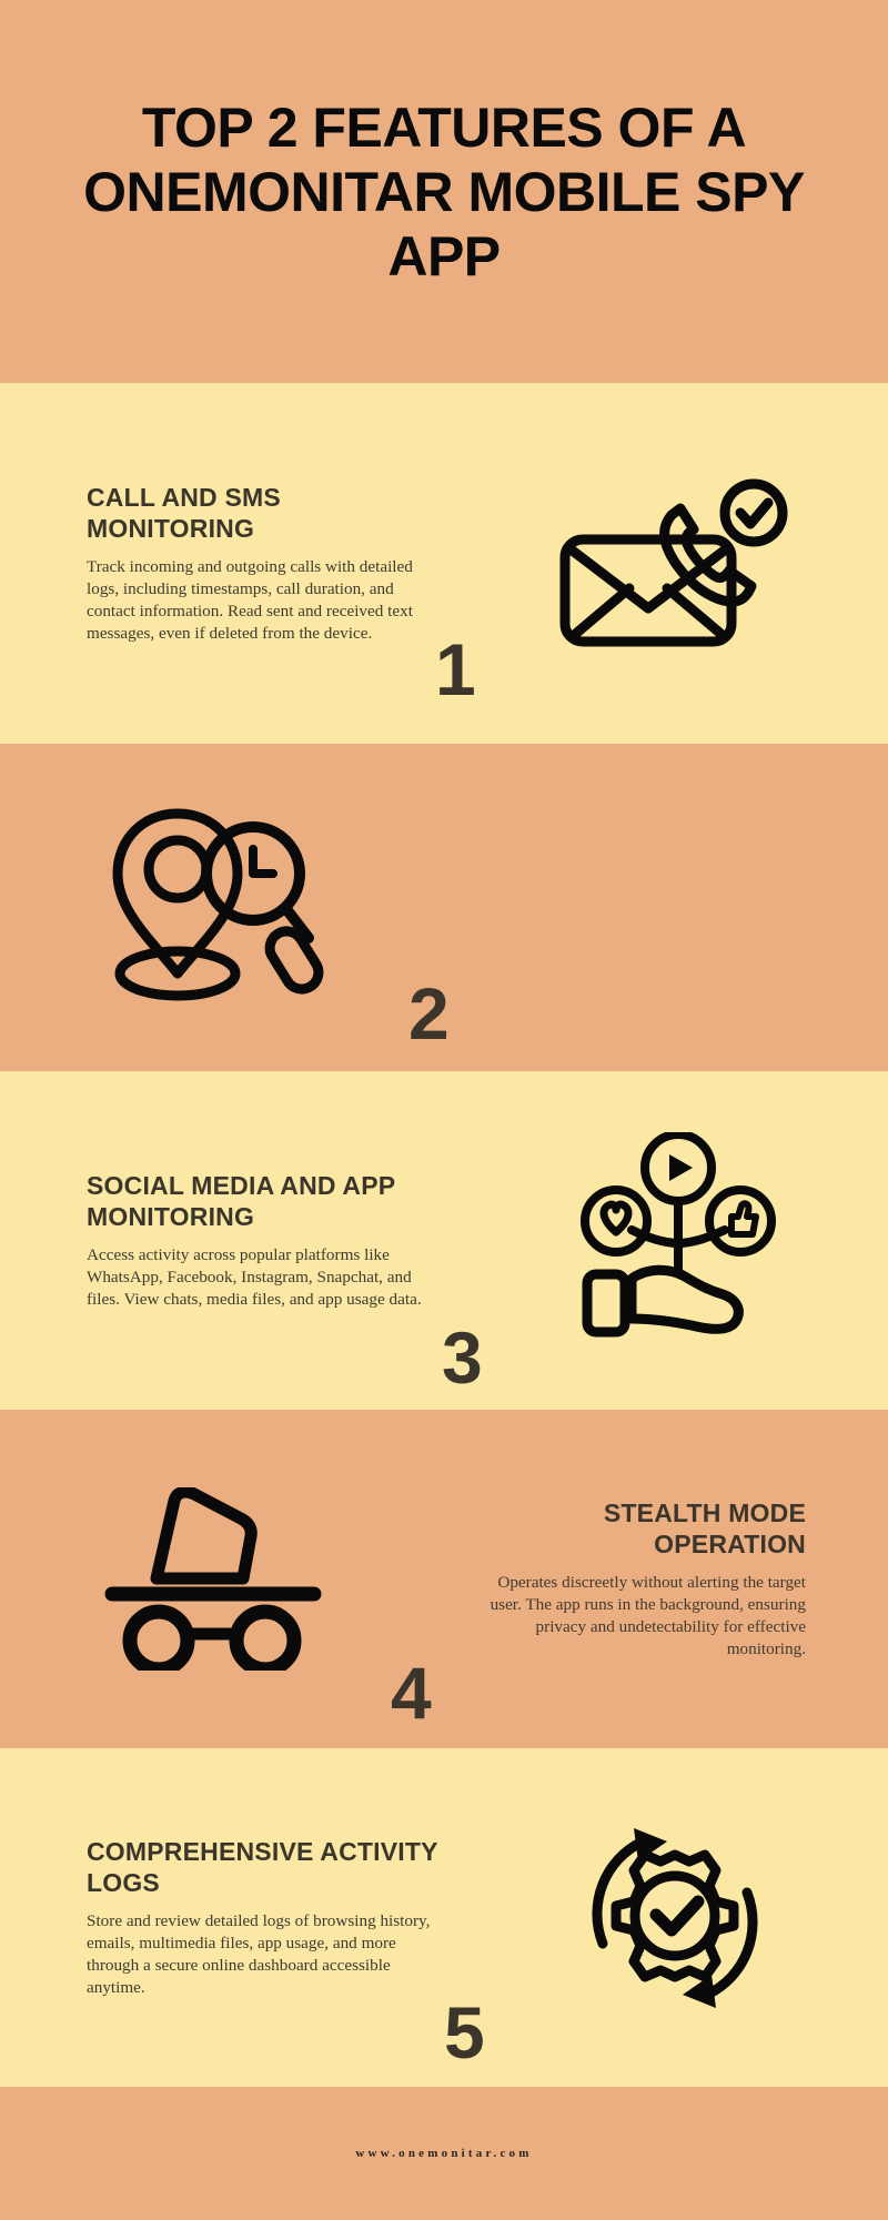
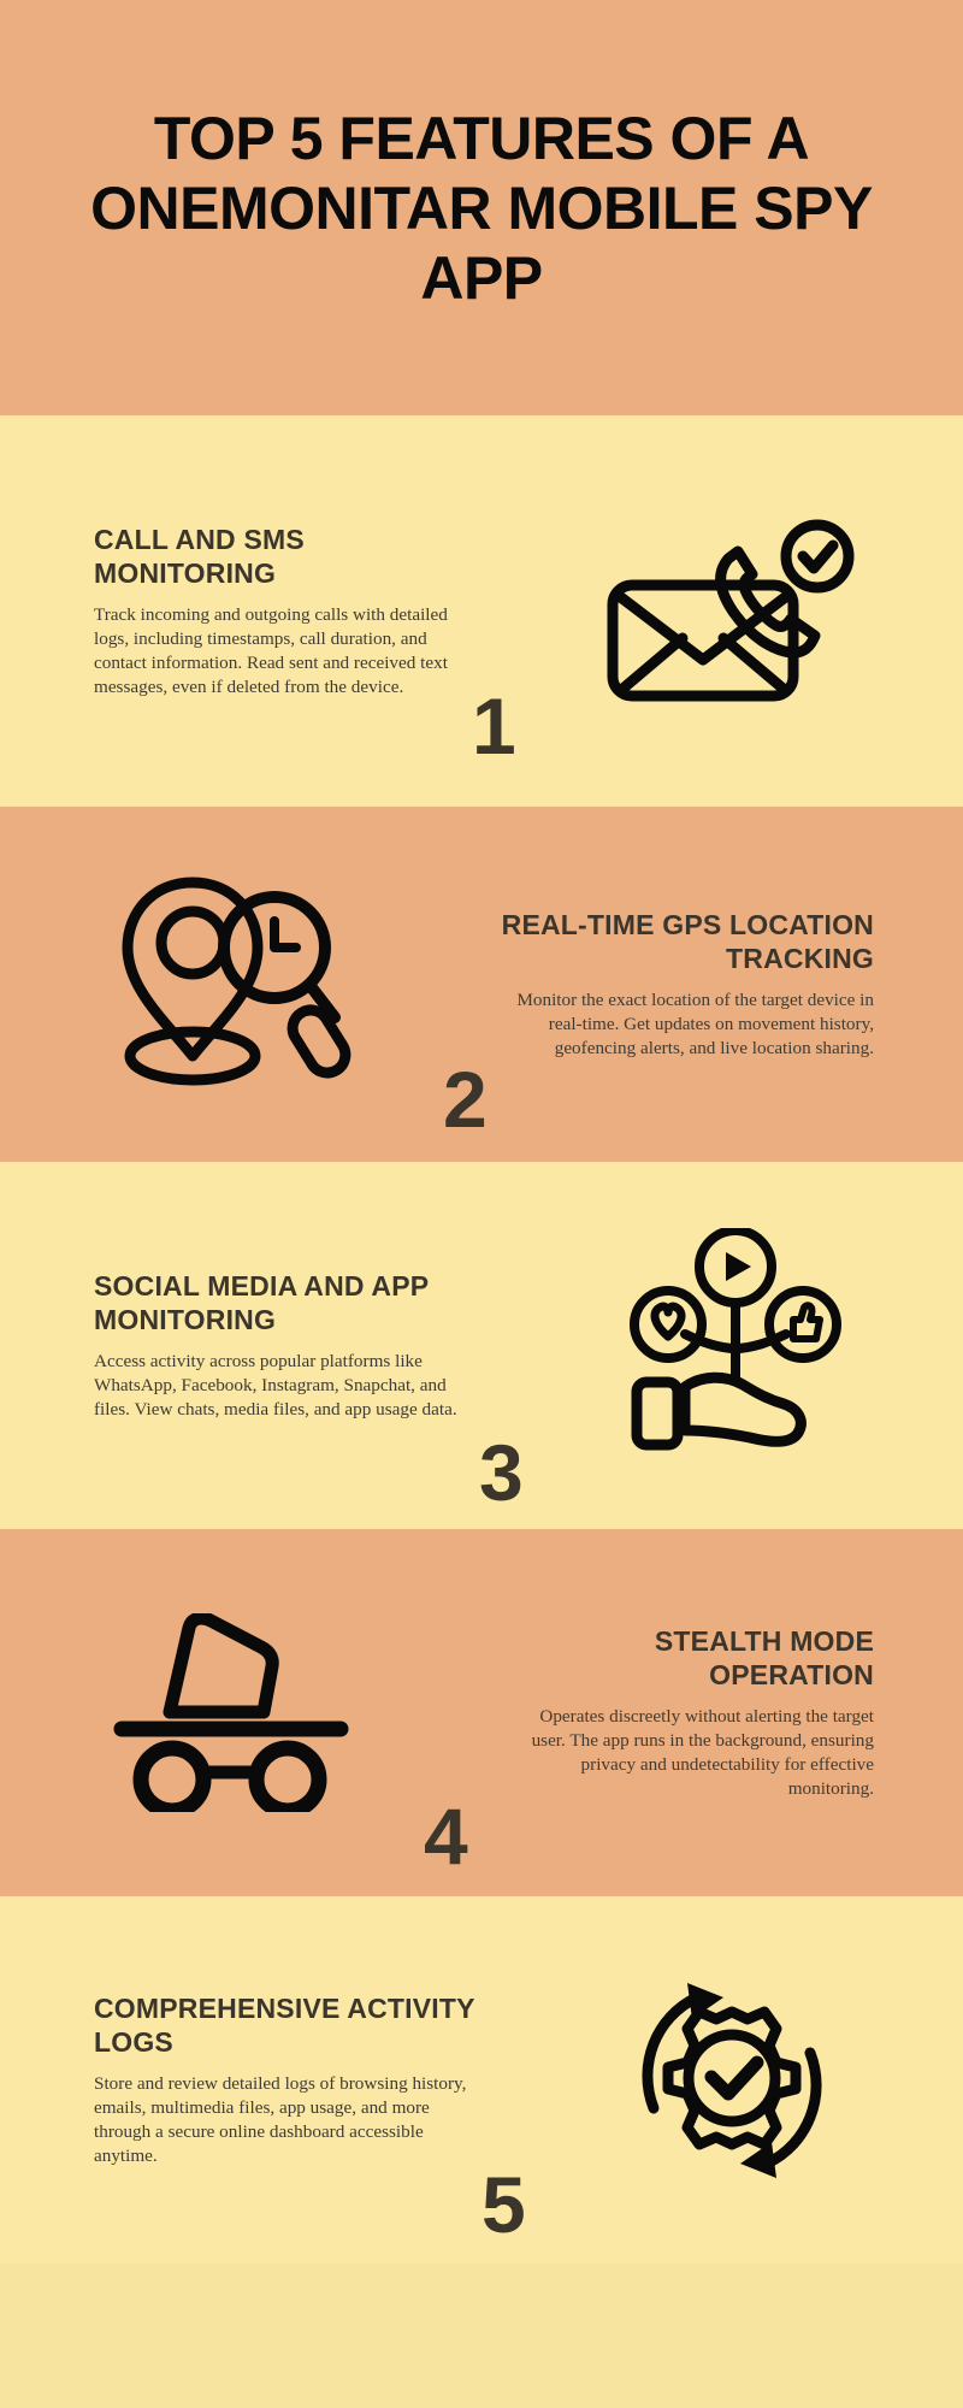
- TOP 2 FEATURES OF A ONEMONITAR MOBILE SPY APP
+ TOP 5 FEATURES OF A ONEMONITAR MOBILE SPY APP
  CALL AND SMS MONITORING
  Track incoming and outgoing calls with detailed logs, including timestamps, call duration, and contact information. Read sent and received text messages, even if deleted from the device.
+ REAL-TIME GPS LOCATION TRACKING
+ Monitor the exact location of the target device in real-time. Get updates on movement history, geofencing alerts, and live location sharing.
  SOCIAL MEDIA AND APP MONITORING
  Access activity across popular platforms like WhatsApp, Facebook, Instagram, Snapchat, and files. View chats, media files, and app usage data.
  STEALTH MODE OPERATION
  Operates discreetly without alerting the target user. The app runs in the background, ensuring privacy and undetectability for effective monitoring.
  COMPREHENSIVE ACTIVITY LOGS
  Store and review detailed logs of browsing history, emails, multimedia files, app usage, and more through a secure online dashboard accessible anytime.
- www.onemonitar.com
  1
  2
  3
  4
  5
